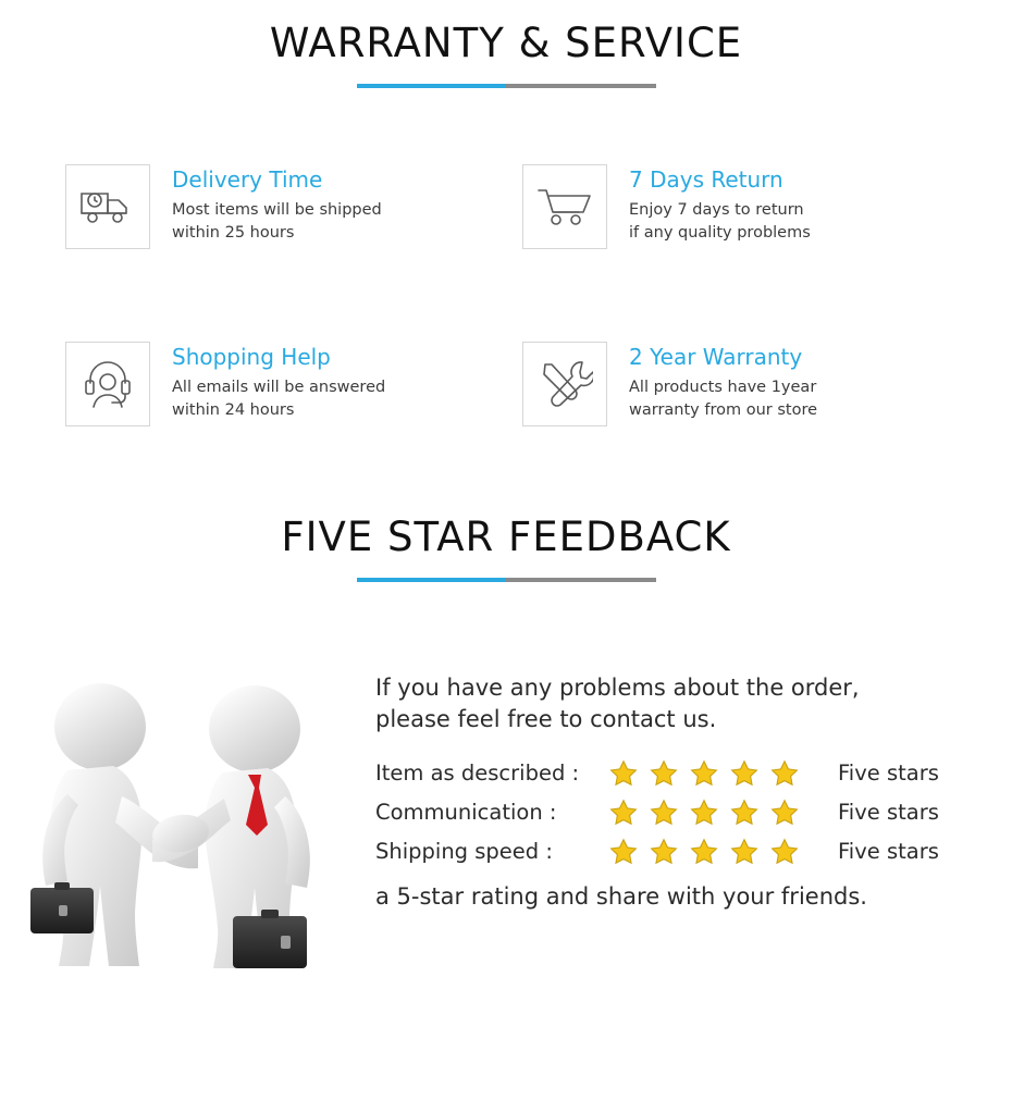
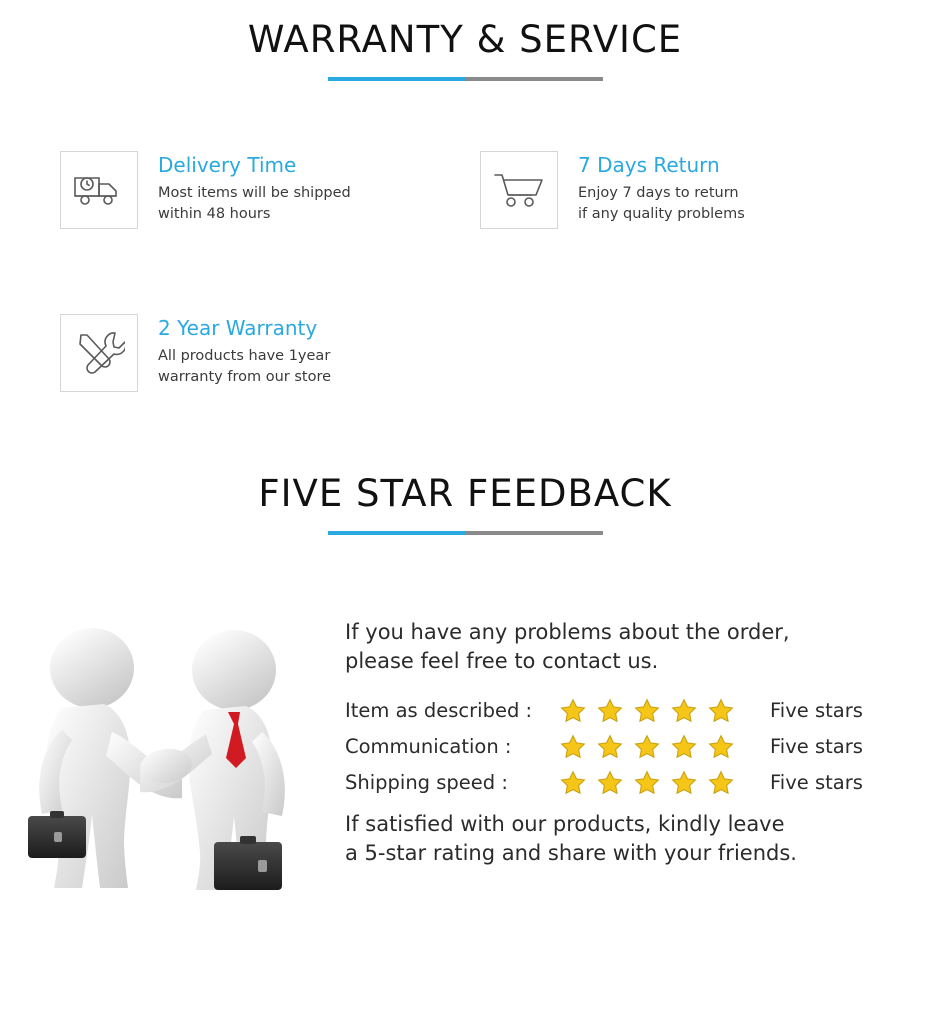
  WARRANTY & SERVICE
  Delivery Time
  Most items will be shipped
- within 25 hours
+ within 48 hours
  7 Days Return
  Enjoy 7 days to return
  if any quality problems
- Shopping Help
- All emails will be answered
- within 24 hours
  2 Year Warranty
  All products have 1year
  warranty from our store
  FIVE STAR FEEDBACK
  If you have any problems about the order,
  please feel free to contact us.
  Item as described :
  Five stars
  Communication :
  Five stars
  Shipping speed :
  Five stars
+ If satisfied with our products, kindly leave
  a 5-star rating and share with your friends.
